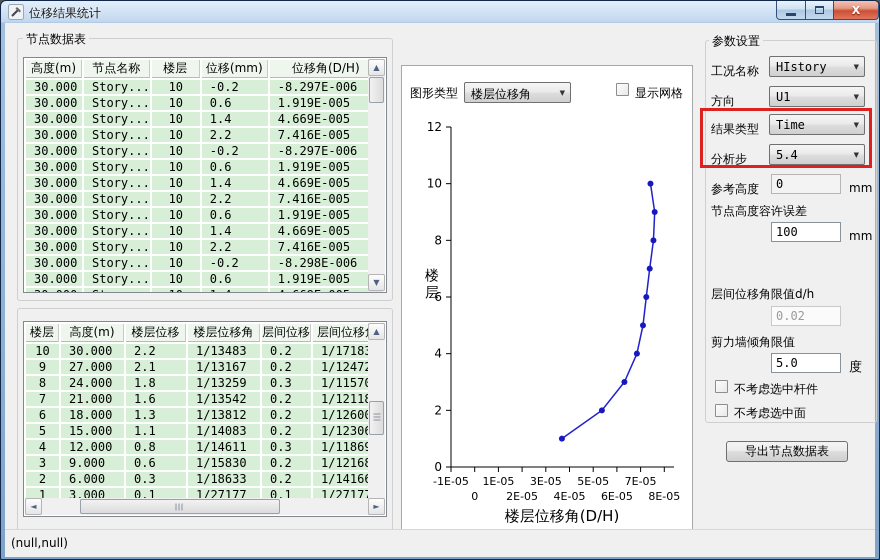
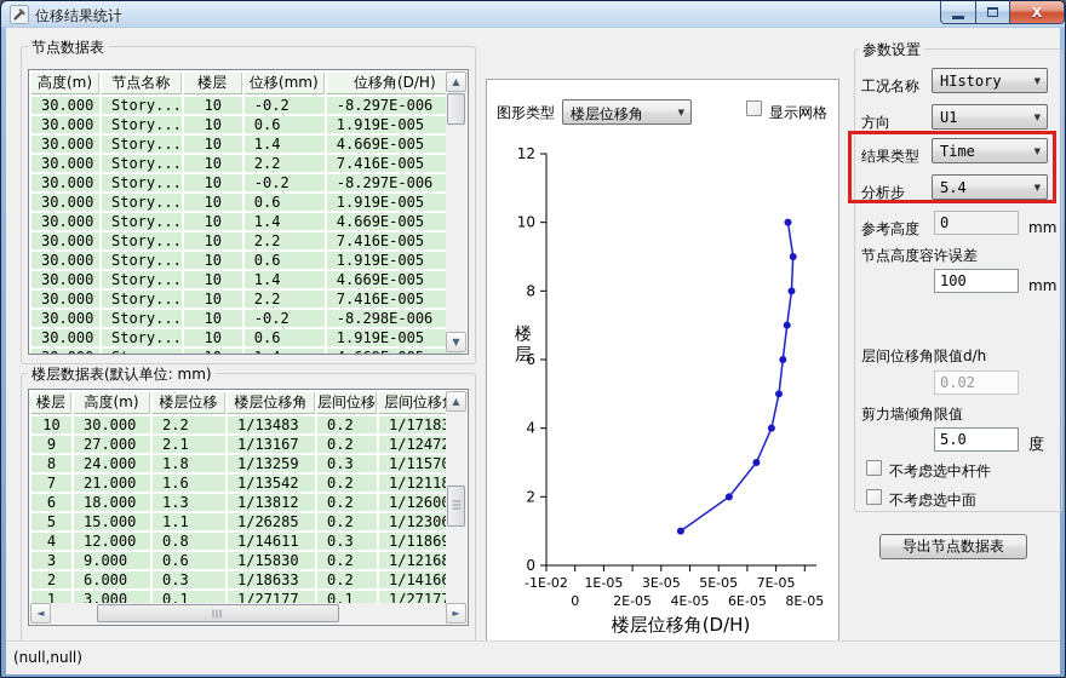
  位移结果统计
  X
  节点数据表
  高度(m)	节点名称	楼层	位移(mm)	位移角(D/H)
  30.000	Story...	10	-0.2	-8.297E-006
  30.000	Story...	10	0.6	1.919E-005
  30.000	Story...	10	1.4	4.669E-005
  30.000	Story...	10	2.2	7.416E-005
  30.000	Story...	10	-0.2	-8.297E-006
  30.000	Story...	10	0.6	1.919E-005
  30.000	Story...	10	1.4	4.669E-005
  30.000	Story...	10	2.2	7.416E-005
  30.000	Story...	10	0.6	1.919E-005
  30.000	Story...	10	1.4	4.669E-005
  30.000	Story...	10	2.2	7.416E-005
  30.000	Story...	10	-0.2	-8.298E-006
  30.000	Story...	10	0.6	1.919E-005
  ▲
  ▼
+ 楼层数据表(默认单位: mm)
  楼层	高度(m)	楼层位移	楼层位移角	层间位移	层间位移
  10	30.000	2.2	1/13483	0.2	1/1718
  9	27.000	2.1	1/13167	0.2	1/1247
  8	24.000	1.8	1/13259	0.3	1/1157
  7	21.000	1.6	1/13542	0.2	1/1211
  6	18.000	1.3	1/13812	0.2	1/1260
- 5	15.000	1.1	1/14083	0.2	1/1230
+ 5	15.000	1.1	1/26285	0.2	1/1230
  4	12.000	0.8	1/14611	0.3	1/1186
  3	9.000	0.6	1/15830	0.2	1/1216
  2	6.000	0.3	1/18633	0.2	1/1416
  1	3.000	0.1	1/27177	0.1	1/2717
  ▲
  ◄
  ►
  图形类型
  楼层位移角
  ▼
  显示网格
  0
  2
  4
  6
  8
  10
  12
- -1E-05
+ -1E-02
  0
  1E-05
  2E-05
  3E-05
  4E-05
  5E-05
  6E-05
  7E-05
  8E-05
  楼层位移角(D/H)
  楼层
  参数设置
  工况名称
  HIstory
  ▼
  方向
  U1
  ▼
  结果类型
  Time
  ▼
  分析步
  5.4
  ▼
  参考高度
  0
  mm
  节点高度容许误差
  100
  mm
  层间位移角限值d/h
  0.02
  剪力墙倾角限值
  5.0
  度
  不考虑选中杆件
  不考虑选中面
  导出节点数据表
  (null,null)
